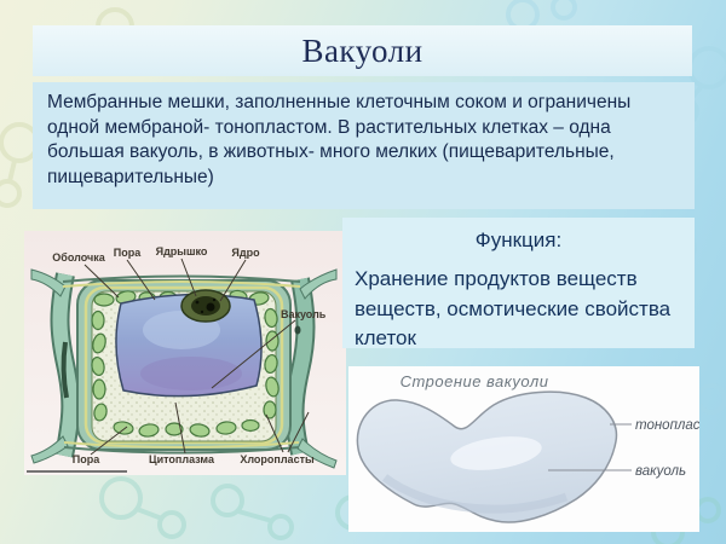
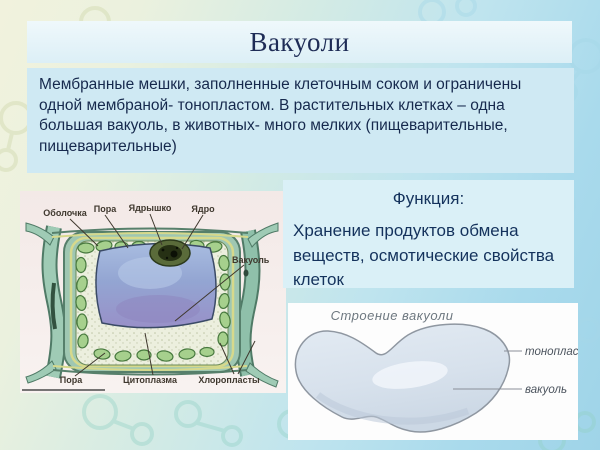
  Вакуоли
  Мембранные мешки, заполненные клеточным соком и ограничены одной мембраной- тонопластом. В растительных клетках – одна большая вакуоль, в животных- много мелких (пищеварительные, пищеварительные)
  Оболочка
  Пора
  Ядрышко
  Ядро
  Вакуоль
  Пора
  Цитоплазма
  Хлоропласты
  Функция:
- Хранение продуктов веществ веществ, осмотические свойства клеток
+ Хранение продуктов обмена веществ, осмотические свойства клеток
  Строение вакуоли
  тоноплас
  вакуоль
